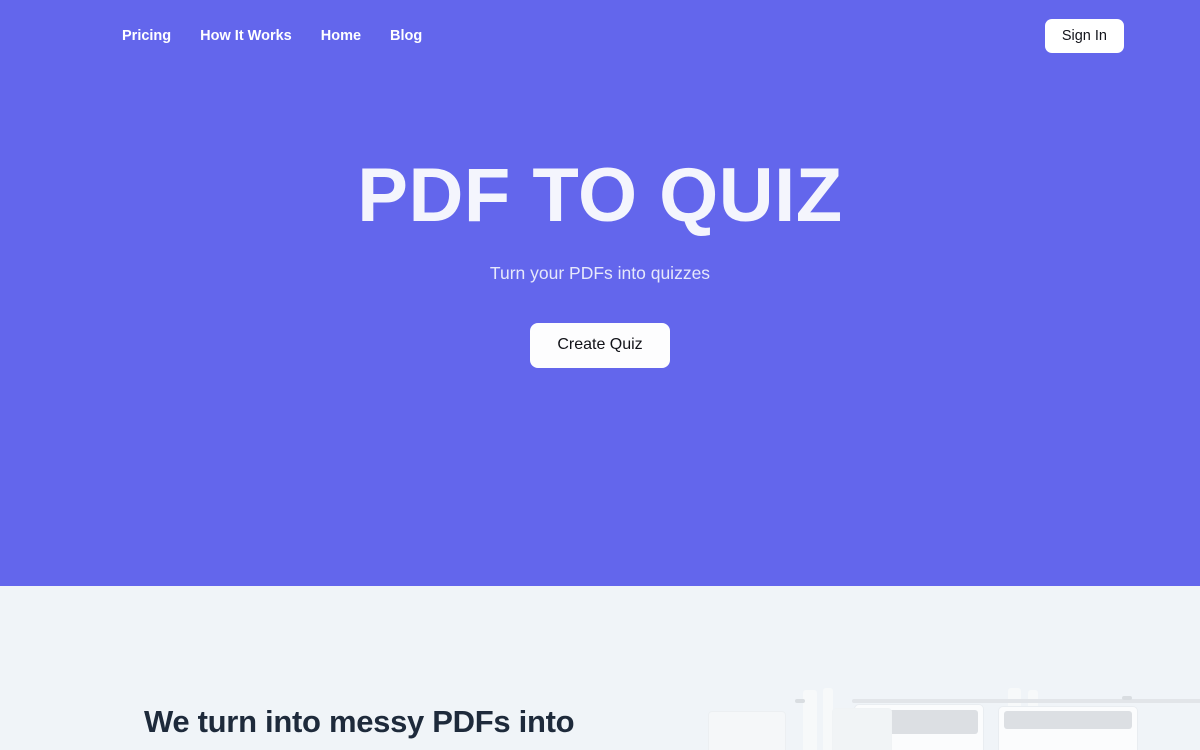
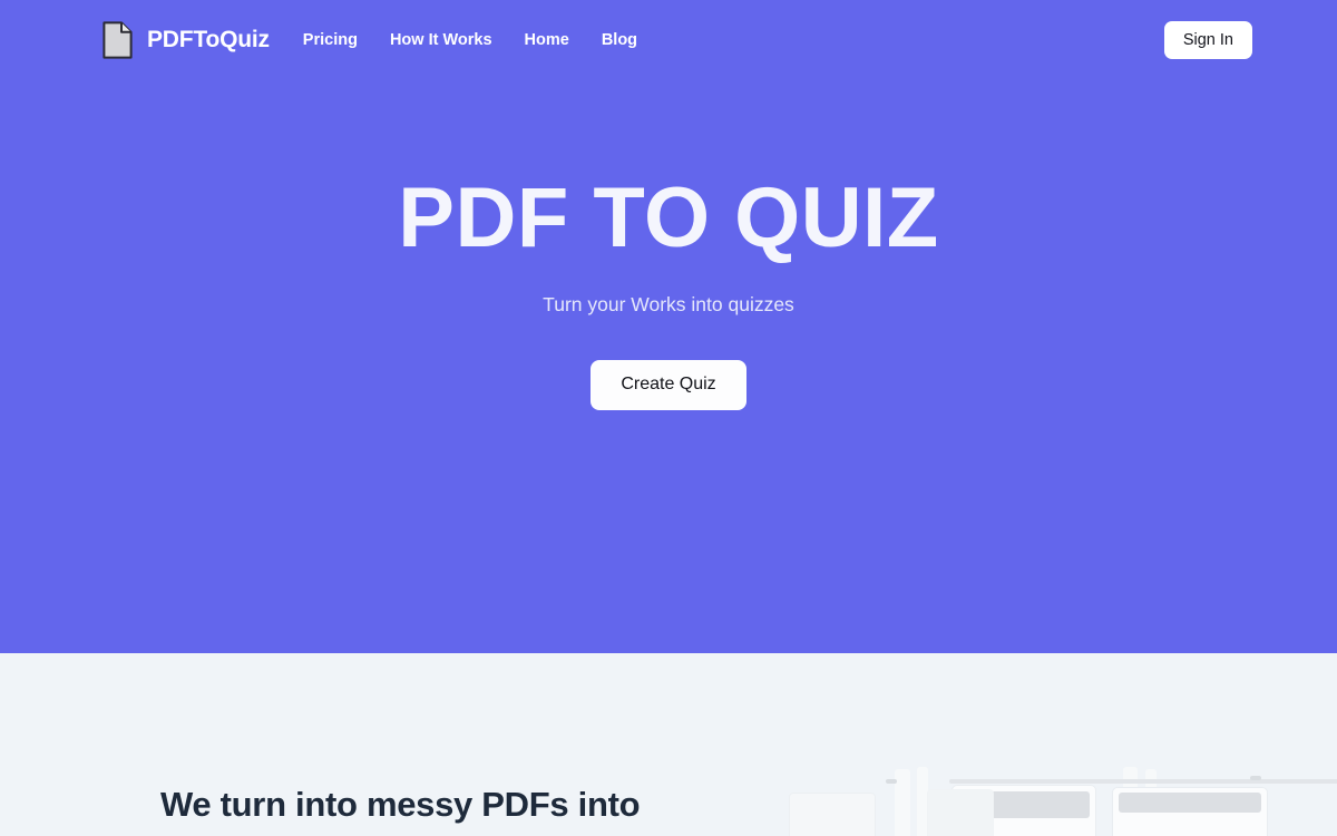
+ PDFToQuiz
  Pricing
  How It Works
  Home
  Blog
  Sign In
  PDF TO QUIZ
- Turn your PDFs into quizzes
+ Turn your Works into quizzes
  Create Quiz
  We turn into messy PDFs into
